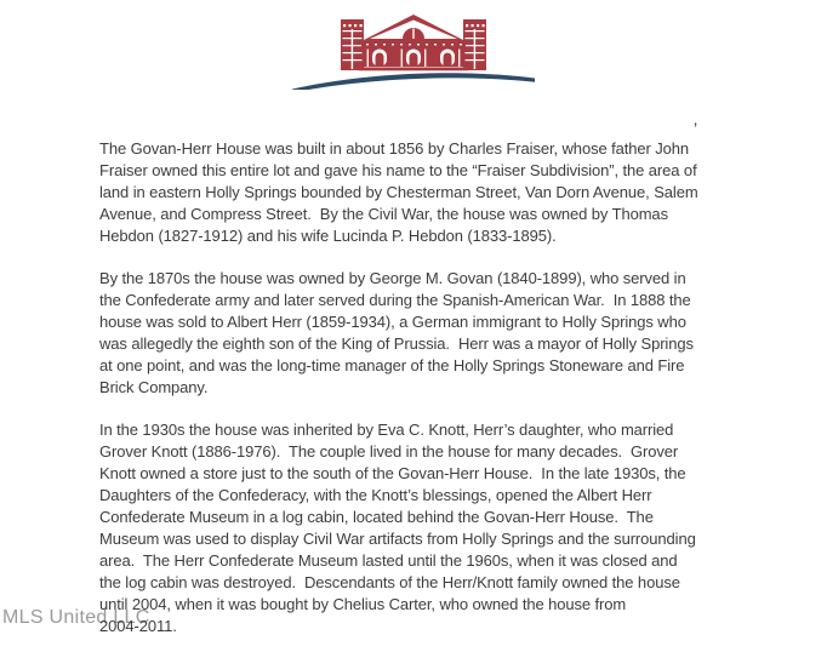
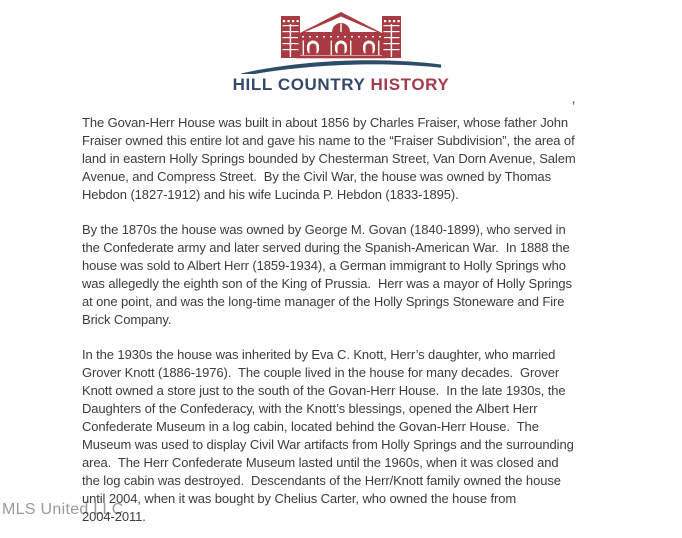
+ HILL COUNTRY HISTORY
  ’
  The Govan-Herr House was built in about 1856 by Charles Fraiser, whose father John
  Fraiser owned this entire lot and gave his name to the “Fraiser Subdivision”, the area of
  land in eastern Holly Springs bounded by Chesterman Street, Van Dorn Avenue, Salem
  Avenue, and Compress Street. By the Civil War, the house was owned by Thomas
  Hebdon (1827-1912) and his wife Lucinda P. Hebdon (1833-1895).
  By the 1870s the house was owned by George M. Govan (1840-1899), who served in
  the Confederate army and later served during the Spanish-American War. In 1888 the
  house was sold to Albert Herr (1859-1934), a German immigrant to Holly Springs who
  was allegedly the eighth son of the King of Prussia. Herr was a mayor of Holly Springs
  at one point, and was the long-time manager of the Holly Springs Stoneware and Fire
  Brick Company.
  In the 1930s the house was inherited by Eva C. Knott, Herr’s daughter, who married
  Grover Knott (1886-1976). The couple lived in the house for many decades. Grover
  Knott owned a store just to the south of the Govan-Herr House. In the late 1930s, the
  Daughters of the Confederacy, with the Knott’s blessings, opened the Albert Herr
  Confederate Museum in a log cabin, located behind the Govan-Herr House. The
  Museum was used to display Civil War artifacts from Holly Springs and the surrounding
  area. The Herr Confederate Museum lasted until the 1960s, when it was closed and
  the log cabin was destroyed. Descendants of the Herr/Knott family owned the house
  until 2004, when it was bought by Chelius Carter, who owned the house from
  2004-2011.
  MLS United LLC
